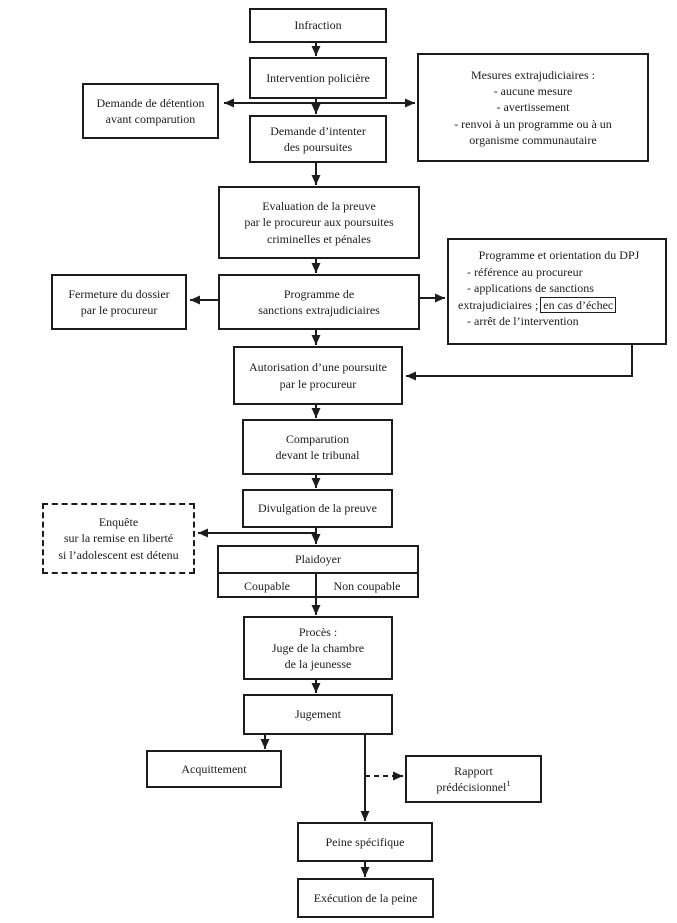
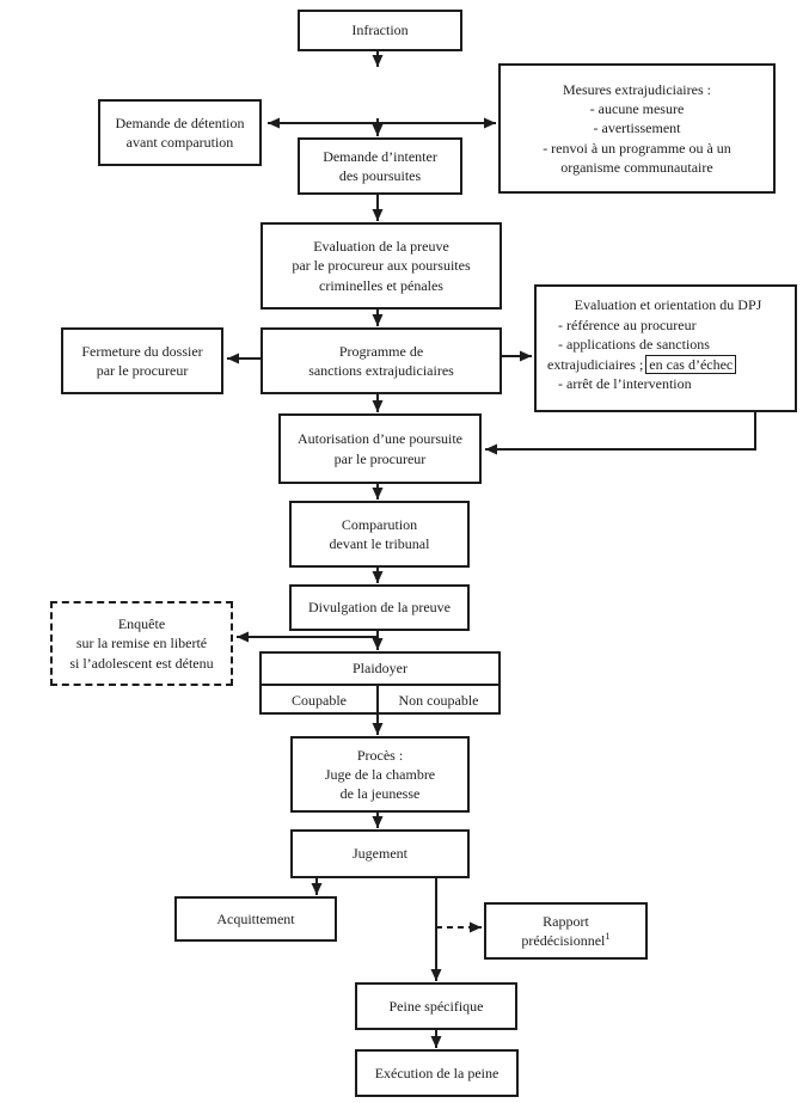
  Infraction
- Intervention policière
  Demande de détention
  avant comparution
  Mesures extrajudiciaires :
  - aucune mesure
  - avertissement
  - renvoi à un programme ou à un
  organisme communautaire
  Demande d’intenter
  des poursuites
  Evaluation de la preuve
  par le procureur aux poursuites
  criminelles et pénales
  Fermeture du dossier
  par le procureur
  Programme de
  sanctions extrajudiciaires
- Programme et orientation du DPJ
+ Evaluation et orientation du DPJ
  - référence au procureur
  - applications de sanctions
  extrajudiciaires ; en cas d’échec
  - arrêt de l’intervention
  Autorisation d’une poursuite
  par le procureur
  Comparution
  devant le tribunal
  Divulgation de la preuve
  Enquête
  sur la remise en liberté
  si l’adolescent est détenu
  Plaidoyer
  Coupable
  Non coupable
  Procès :
  Juge de la chambre
  de la jeunesse
  Jugement
  Acquittement
  Rapport
  prédécisionnel1
  Peine spécifique
  Exécution de la peine
